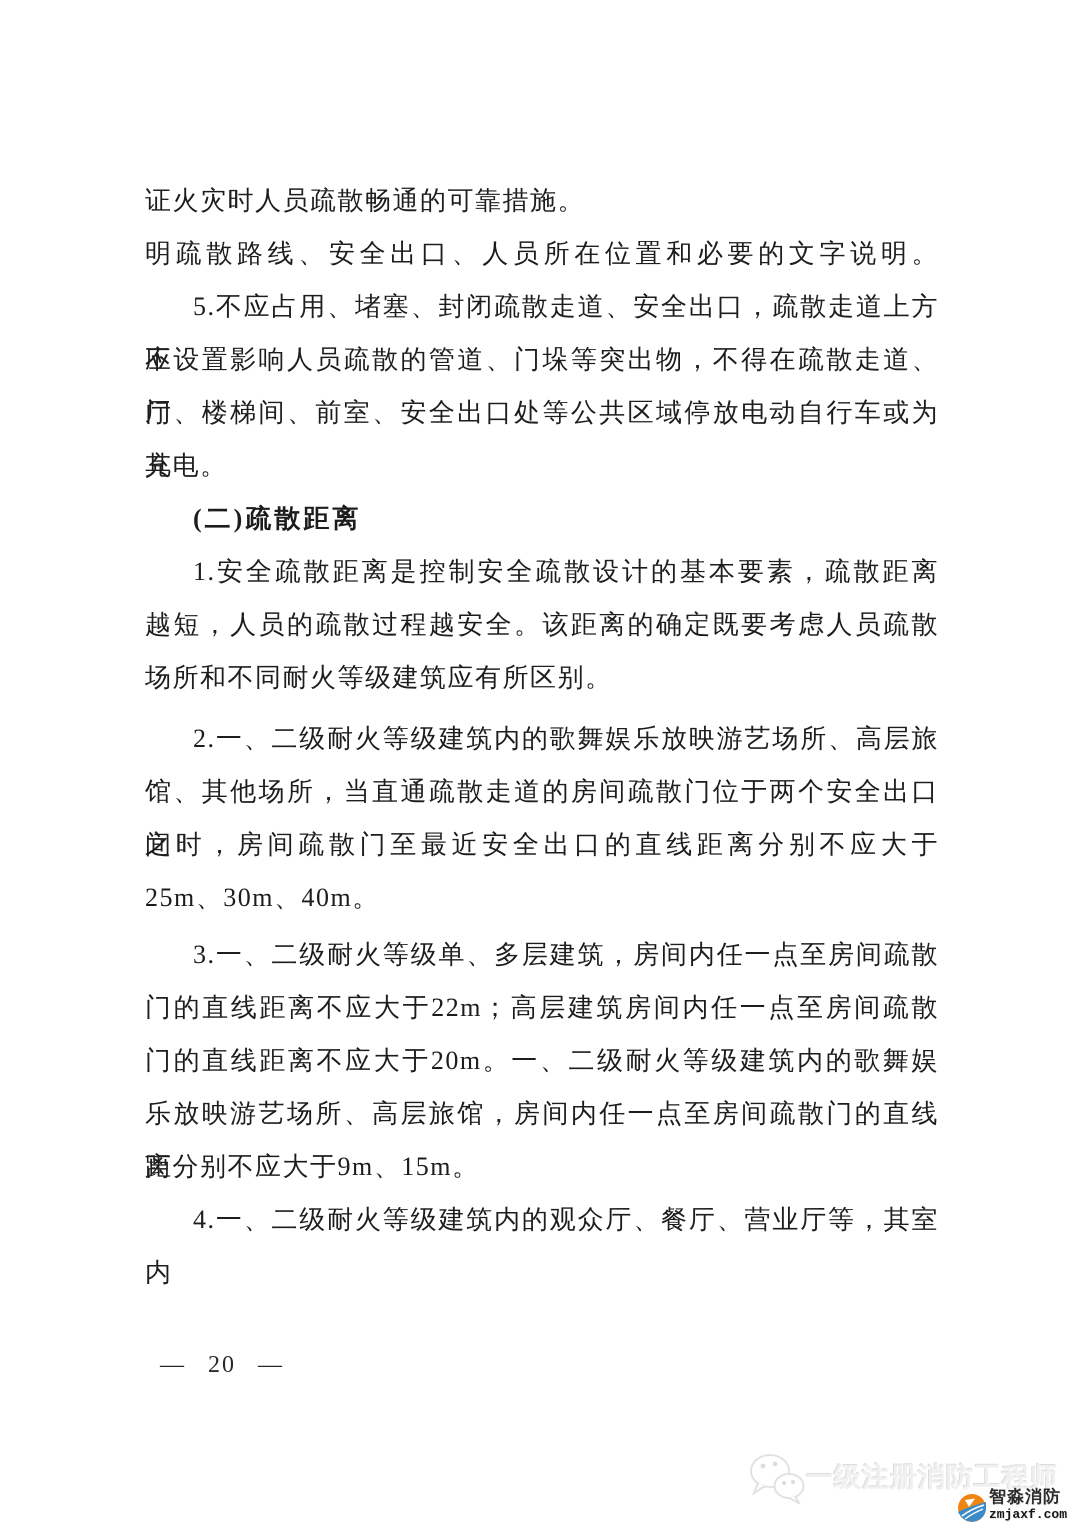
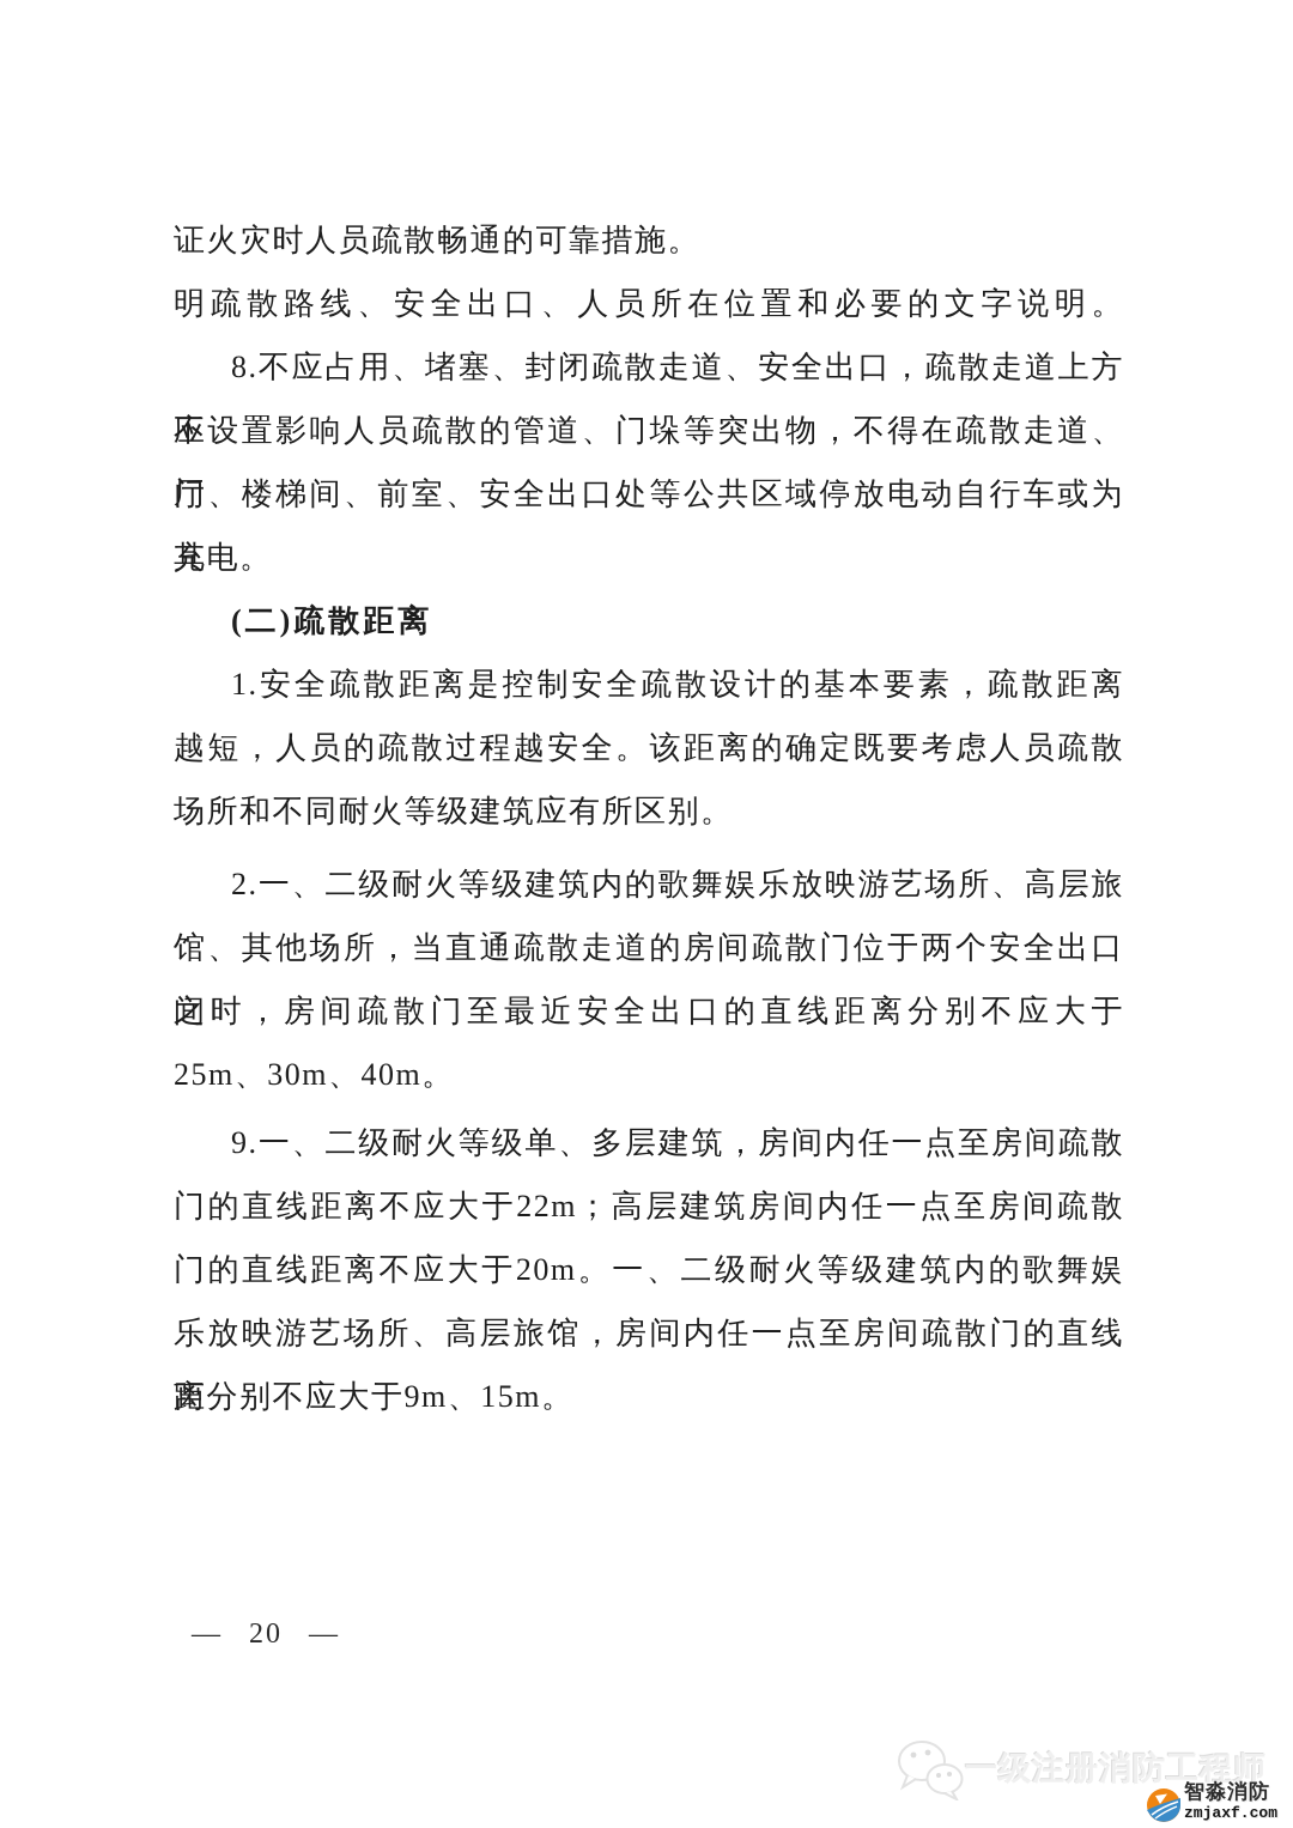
  证火灾时人员疏散畅通的可靠措施。
  明疏散路线、安全出口、人员所在位置和必要的文字说明。
- 5.不应占用、堵塞、封闭疏散走道、安全出口，疏散走道上方不
+ 8.不应占用、堵塞、封闭疏散走道、安全出口，疏散走道上方不
  应设置影响人员疏散的管道、门垛等突出物，不得在疏散走道、门
  厅、楼梯间、前室、安全出口处等公共区域停放电动自行车或为其
  充电。
  (二)疏散距离
  1.安全疏散距离是控制安全疏散设计的基本要素，疏散距离
  越短，人员的疏散过程越安全。该距离的确定既要考虑人员疏散
  场所和不同耐火等级建筑应有所区别。
  2.一、二级耐火等级建筑内的歌舞娱乐放映游艺场所、高层旅
  馆、其他场所，当直通疏散走道的房间疏散门位于两个安全出口之
  间时，房间疏散门至最近安全出口的直线距离分别不应大于
  25m、30m、40m。
- 3.一、二级耐火等级单、多层建筑，房间内任一点至房间疏散
+ 9.一、二级耐火等级单、多层建筑，房间内任一点至房间疏散
  门的直线距离不应大于22m；高层建筑房间内任一点至房间疏散
  门的直线距离不应大于20m。一、二级耐火等级建筑内的歌舞娱
  乐放映游艺场所、高层旅馆，房间内任一点至房间疏散门的直线距
  离分别不应大于9m、15m。
- 4.一、二级耐火等级建筑内的观众厅、餐厅、营业厅等，其室内
  — 20 —
  一级注册消防工程师
  智淼消防
  zmjaxf.com
